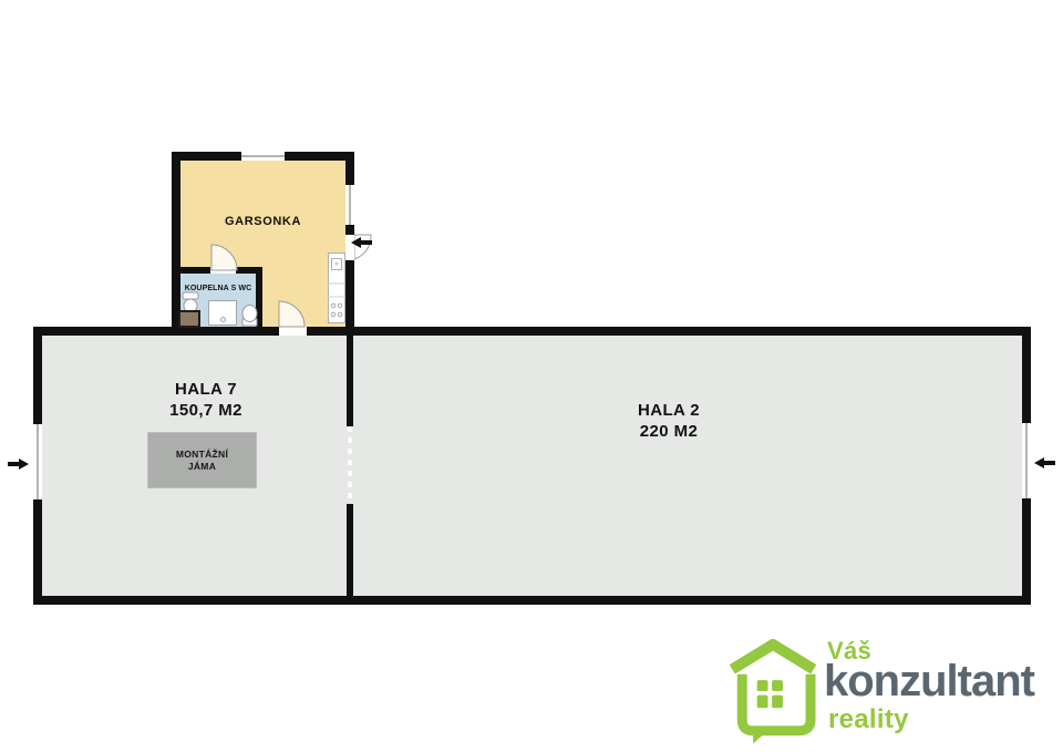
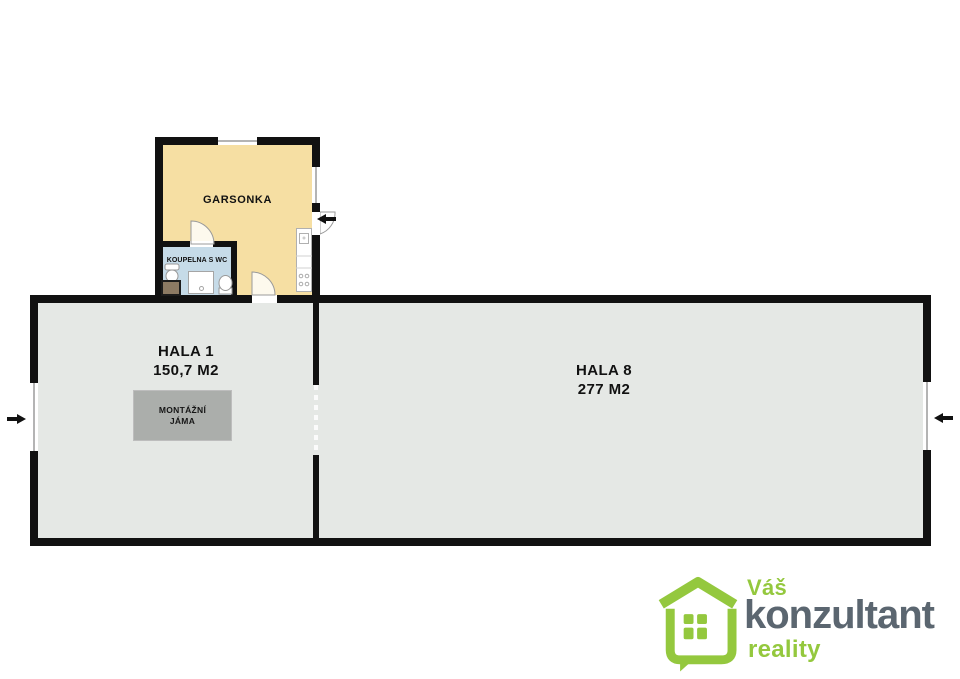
  GARSONKA
- HALA 7
+ HALA 1
  150,7 M2
- HALA 2
+ HALA 8
- 220 M2
+ 277 M2
  MONTÁŽNÍ
  JÁMA
  Váš
  konzultant
  reality
